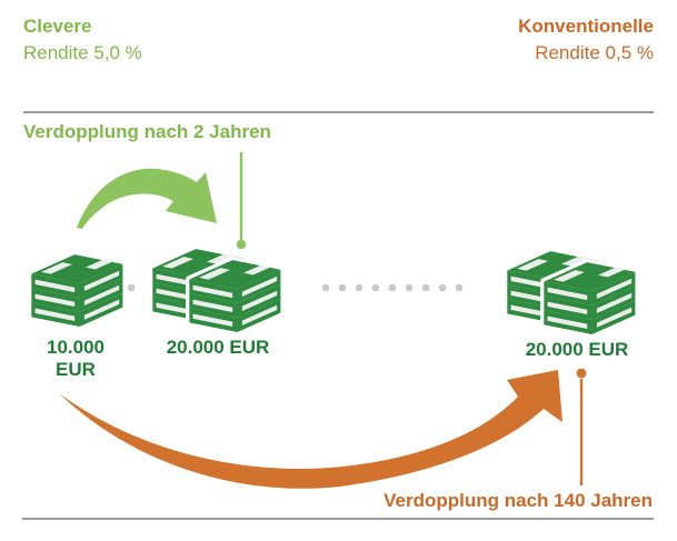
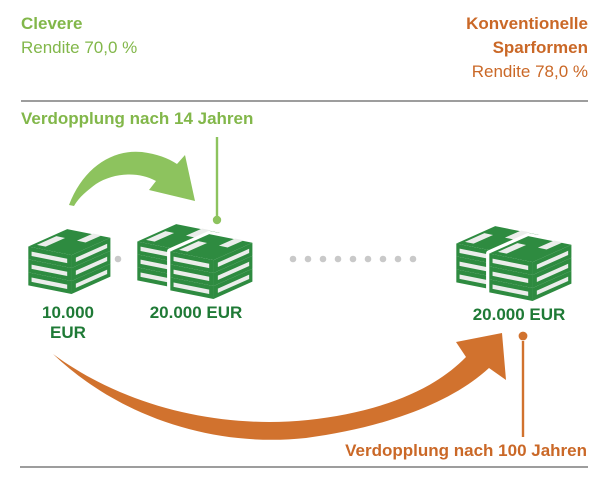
  Clevere
- Rendite 5,0 %
+ Rendite 70,0 %
  Konventionelle
+ Sparformen
- Rendite 0,5 %
+ Rendite 78,0 %
- Verdopplung nach 2 Jahren
+ Verdopplung nach 14 Jahren
- Verdopplung nach 140 Jahren
+ Verdopplung nach 100 Jahren
  10.000 EUR
  20.000 EUR
  20.000 EUR
